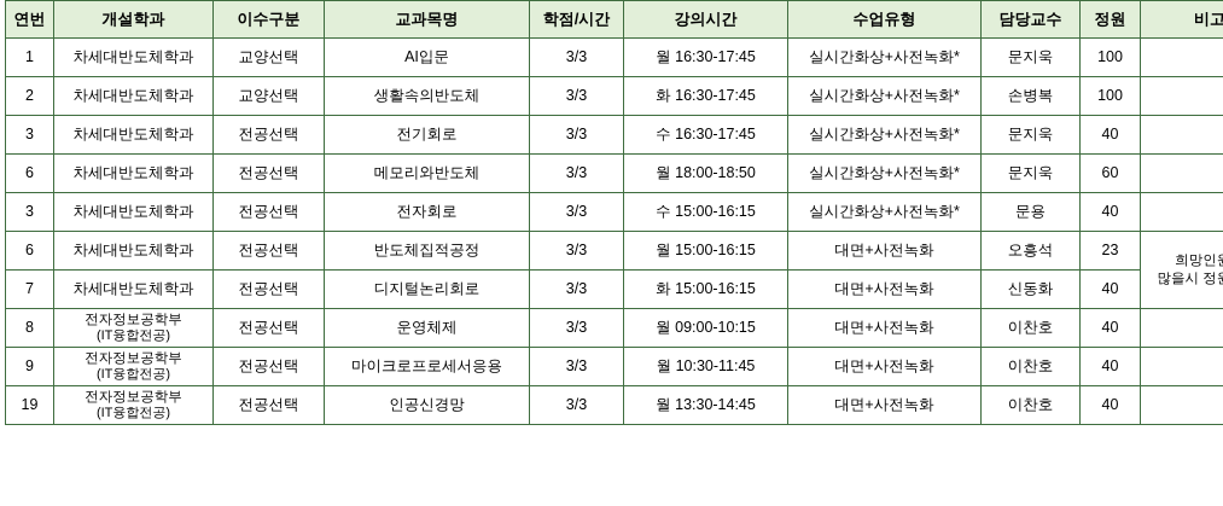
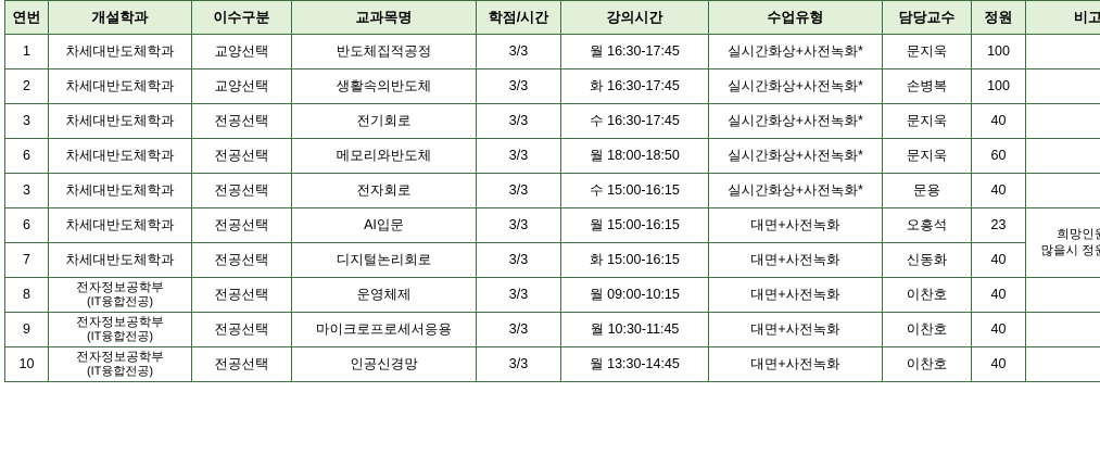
  연번	개설학과	이수구분	교과목명	학점/시간	강의시간	수업유형	담당교수	정원	비고
- 1	차세대반도체학과	교양선택	AI입문	3/3	월 16:30-17:45	실시간화상+사전녹화*	문지욱	100
+ 1	차세대반도체학과	교양선택	반도체집적공정	3/3	월 16:30-17:45	실시간화상+사전녹화*	문지욱	100
  2	차세대반도체학과	교양선택	생활속의반도체	3/3	화 16:30-17:45	실시간화상+사전녹화*	손병복	100
  3	차세대반도체학과	전공선택	전기회로	3/3	수 16:30-17:45	실시간화상+사전녹화*	문지욱	40
  6	차세대반도체학과	전공선택	메모리와반도체	3/3	월 18:00-18:50	실시간화상+사전녹화*	문지욱	60
  3	차세대반도체학과	전공선택	전자회로	3/3	수 15:00-16:15	실시간화상+사전녹화*	문용	40
- 6	차세대반도체학과	전공선택	반도체집적공정	3/3	월 15:00-16:15	대면+사전녹화	오흥석	23	희망인많을시 정
+ 6	차세대반도체학과	전공선택	AI입문	3/3	월 15:00-16:15	대면+사전녹화	오흥석	23	희망인많을시 정
  7	차세대반도체학과	전공선택	디지털논리회로	3/3	화 15:00-16:15	대면+사전녹화	신동화	40
  8	전자정보공학부(IT융합전공)	전공선택	운영체제	3/3	월 09:00-10:15	대면+사전녹화	이찬호	40
  9	전자정보공학부(IT융합전공)	전공선택	마이크로프로세서응용	3/3	월 10:30-11:45	대면+사전녹화	이찬호	40
- 19	전자정보공학부(IT융합전공)	전공선택	인공신경망	3/3	월 13:30-14:45	대면+사전녹화	이찬호	40
+ 10	전자정보공학부(IT융합전공)	전공선택	인공신경망	3/3	월 13:30-14:45	대면+사전녹화	이찬호	40
